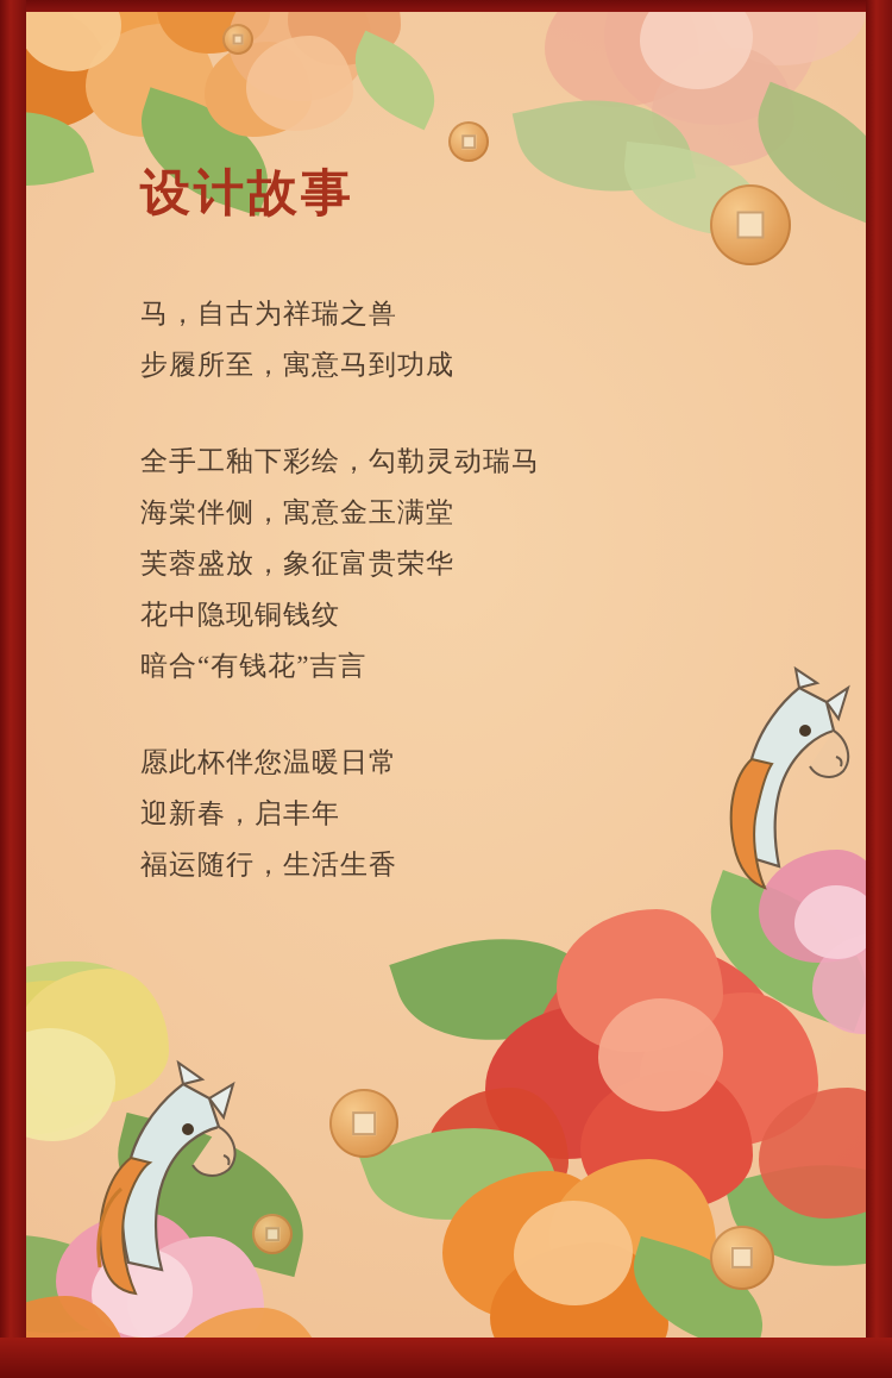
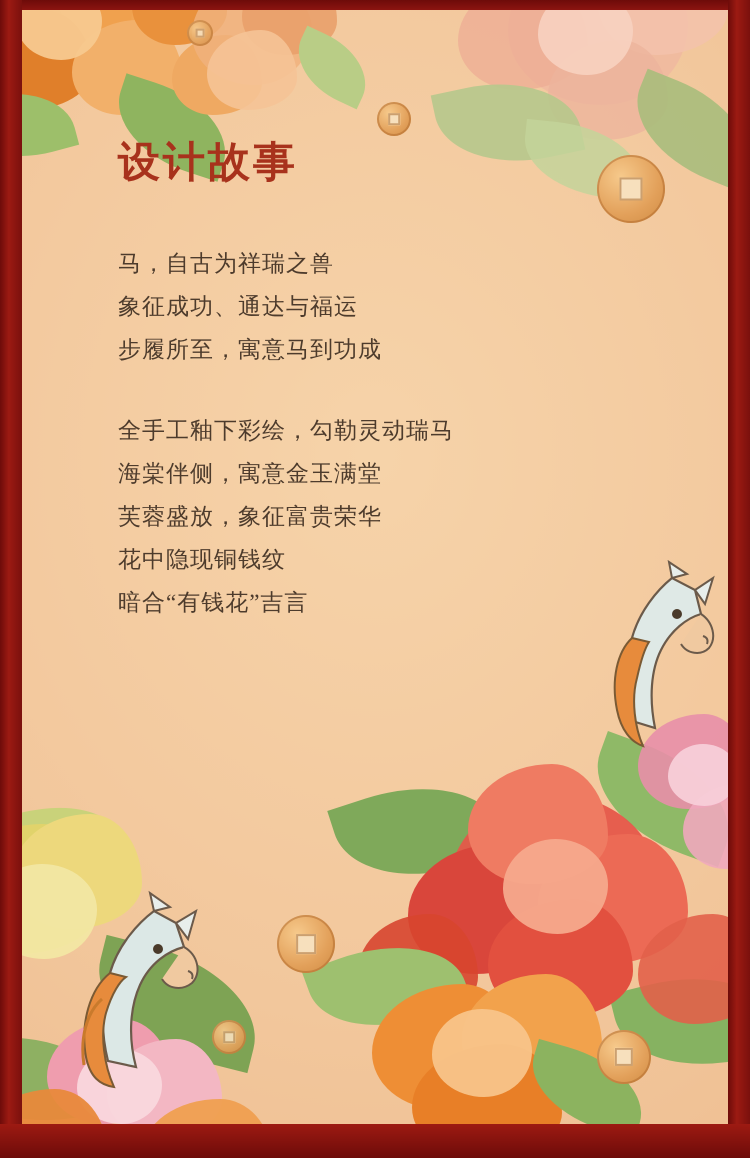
  设计故事
  马，自古为祥瑞之兽
+ 象征成功、通达与福运
  步履所至，寓意马到功成
  全手工釉下彩绘，勾勒灵动瑞马
  海棠伴侧，寓意金玉满堂
  芙蓉盛放，象征富贵荣华
  花中隐现铜钱纹
  暗合“有钱花”吉言
- 愿此杯伴您温暖日常
- 迎新春，启丰年
- 福运随行，生活生香
